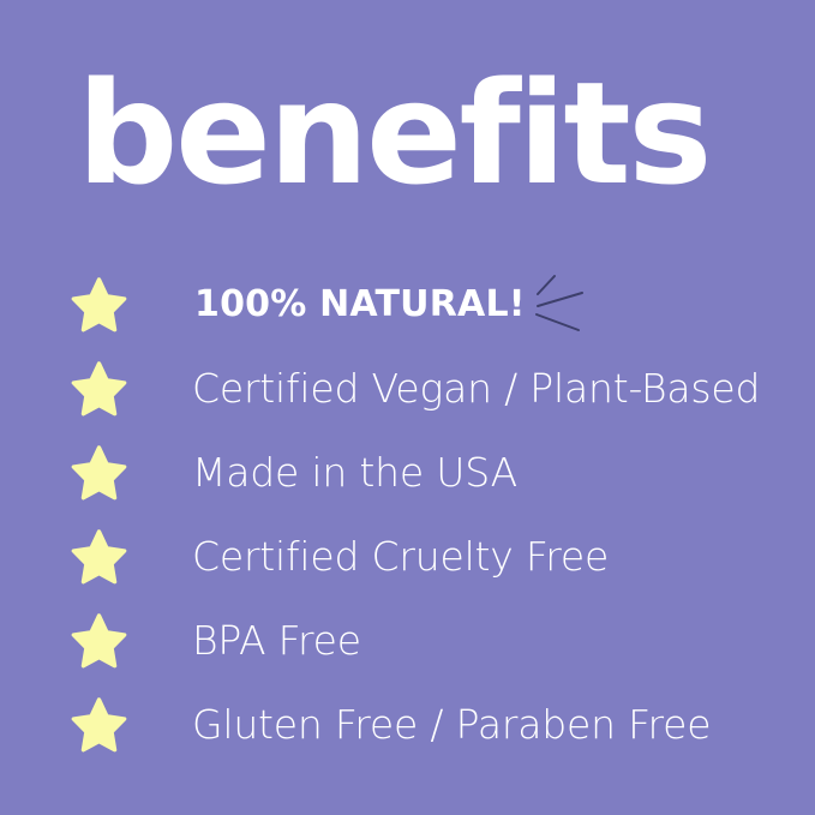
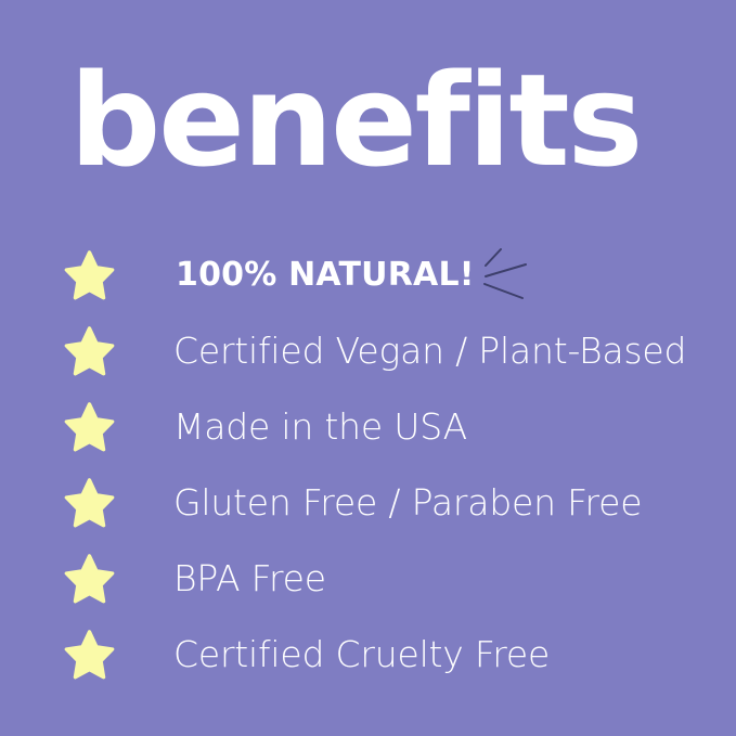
  benefits
  100% NATURAL!
  Certified Vegan / Plant-Based
  Made in the USA
- Certified Cruelty Free
+ Gluten Free / Paraben Free
  BPA Free
- Gluten Free / Paraben Free
+ Certified Cruelty Free
